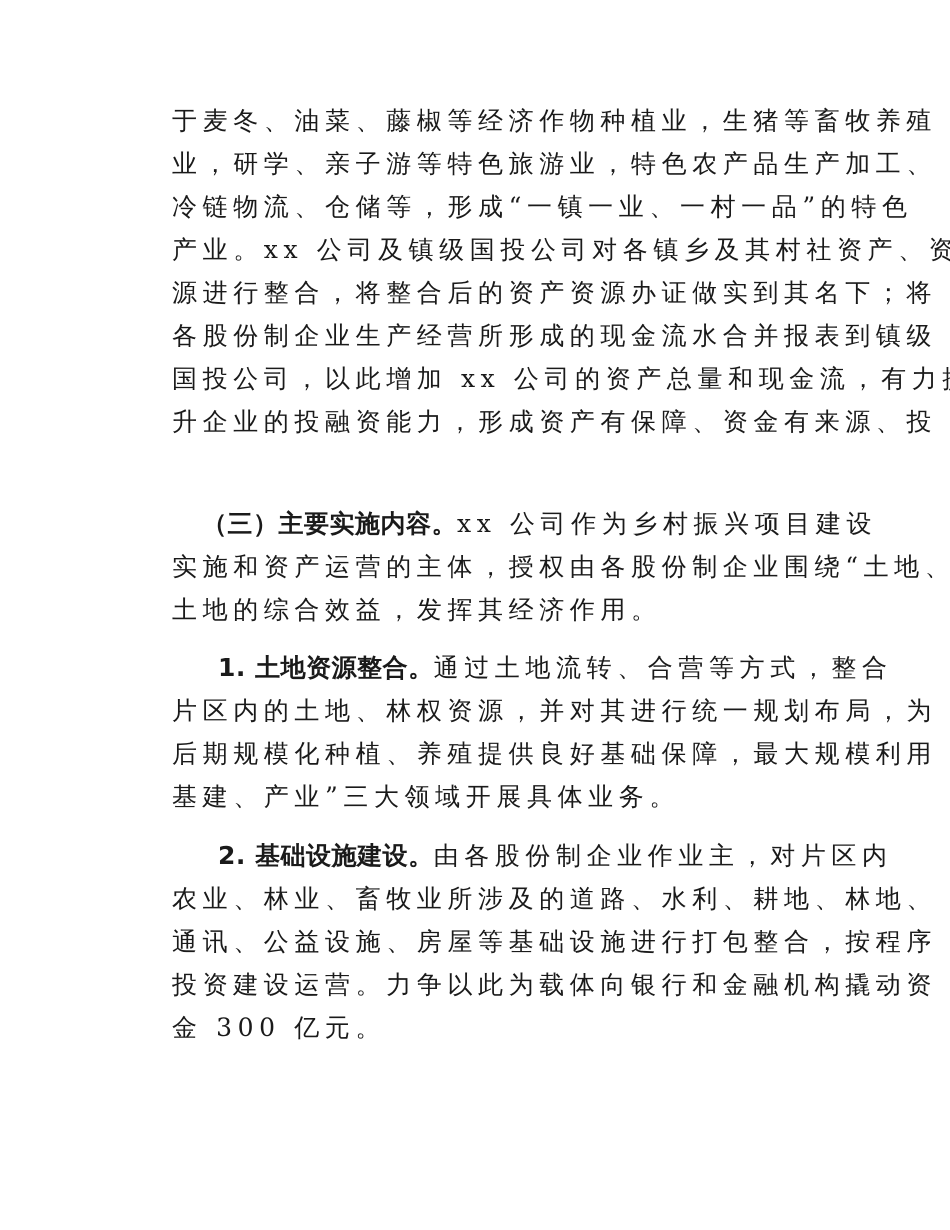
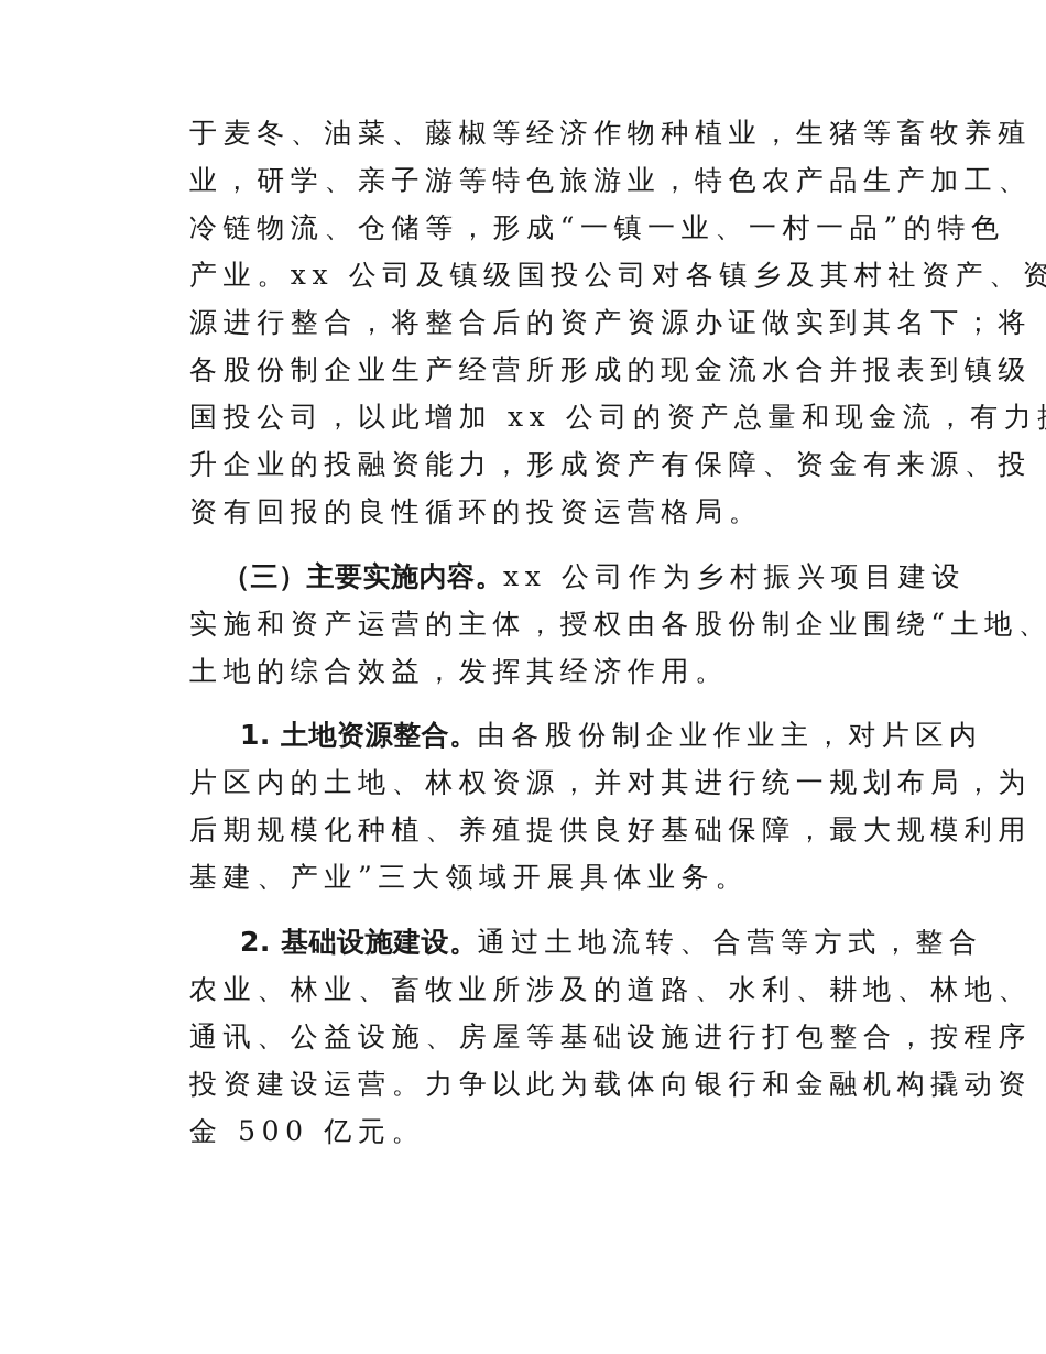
  于麦冬、油菜、藤椒等经济作物种植业，生猪等畜牧养殖
  业，研学、亲子游等特色旅游业，特色农产品生产加工、
  冷链物流、仓储等，形成“一镇一业、一村一品”的特色
  产业。xx 公司及镇级国投公司对各镇乡及其村社资产、资
  源进行整合，将整合后的资产资源办证做实到其名下；将
  各股份制企业生产经营所形成的现金流水合并报表到镇级
  国投公司，以此增加 xx 公司的资产总量和现金流，有力
  升企业的投融资能力，形成资产有保障、资金有来源、投
+ 资有回报的良性循环的投资运营格局。
  （三）主要实施内容。xx 公司作为乡村振兴项目建设
  实施和资产运营的主体，授权由各股份制企业围绕“土地、
  土地的综合效益，发挥其经济作用。
- 1. 土地资源整合。通过土地流转、合营等方式，整合
+ 1. 土地资源整合。由各股份制企业作业主，对片区内
  片区内的土地、林权资源，并对其进行统一规划布局，为
  后期规模化种植、养殖提供良好基础保障，最大规模利用
  基建、产业”三大领域开展具体业务。
- 2. 基础设施建设。由各股份制企业作业主，对片区内
+ 2. 基础设施建设。通过土地流转、合营等方式，整合
  农业、林业、畜牧业所涉及的道路、水利、耕地、林地、
  通讯、公益设施、房屋等基础设施进行打包整合，按程序
  投资建设运营。力争以此为载体向银行和金融机构撬动资
- 金 300 亿元。
+ 金 500 亿元。
